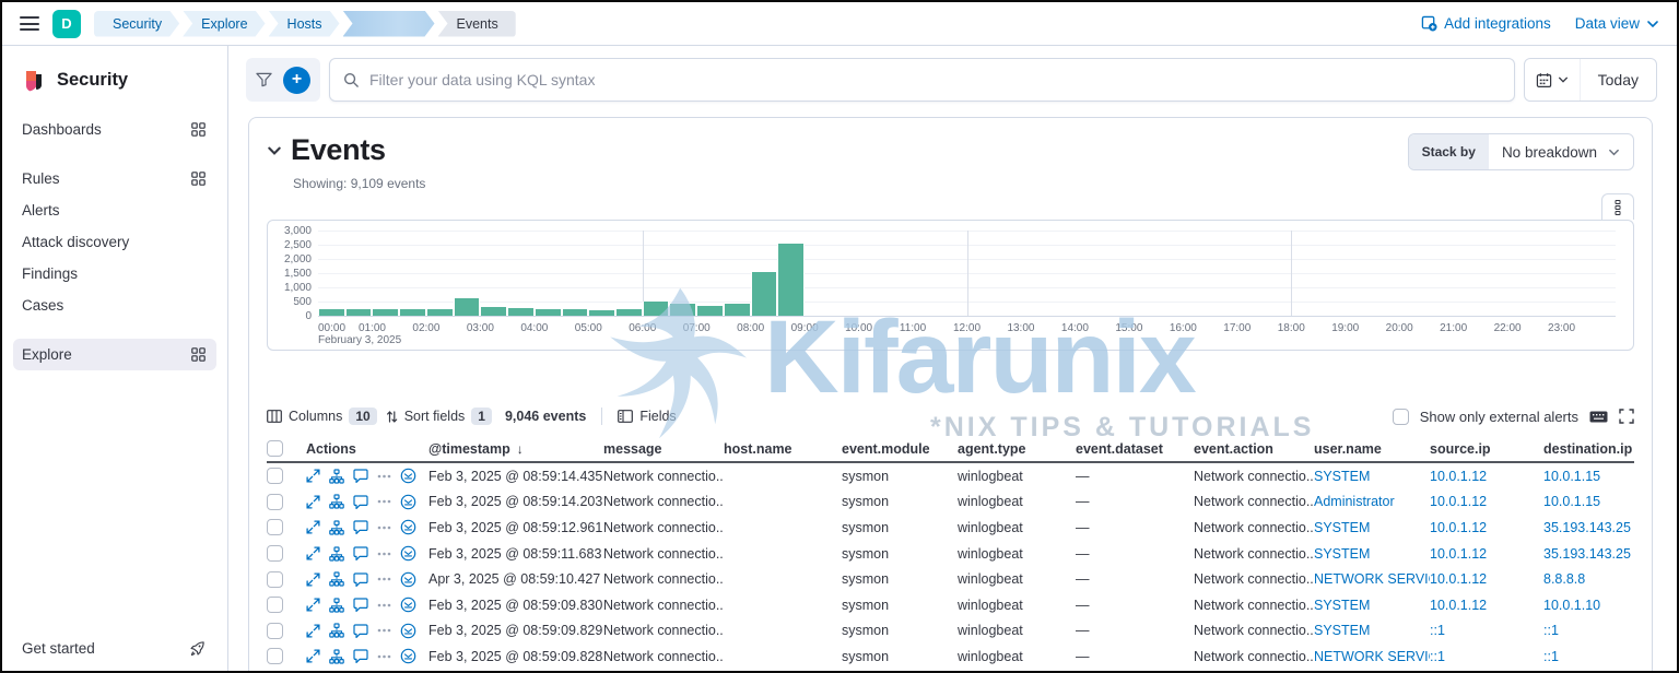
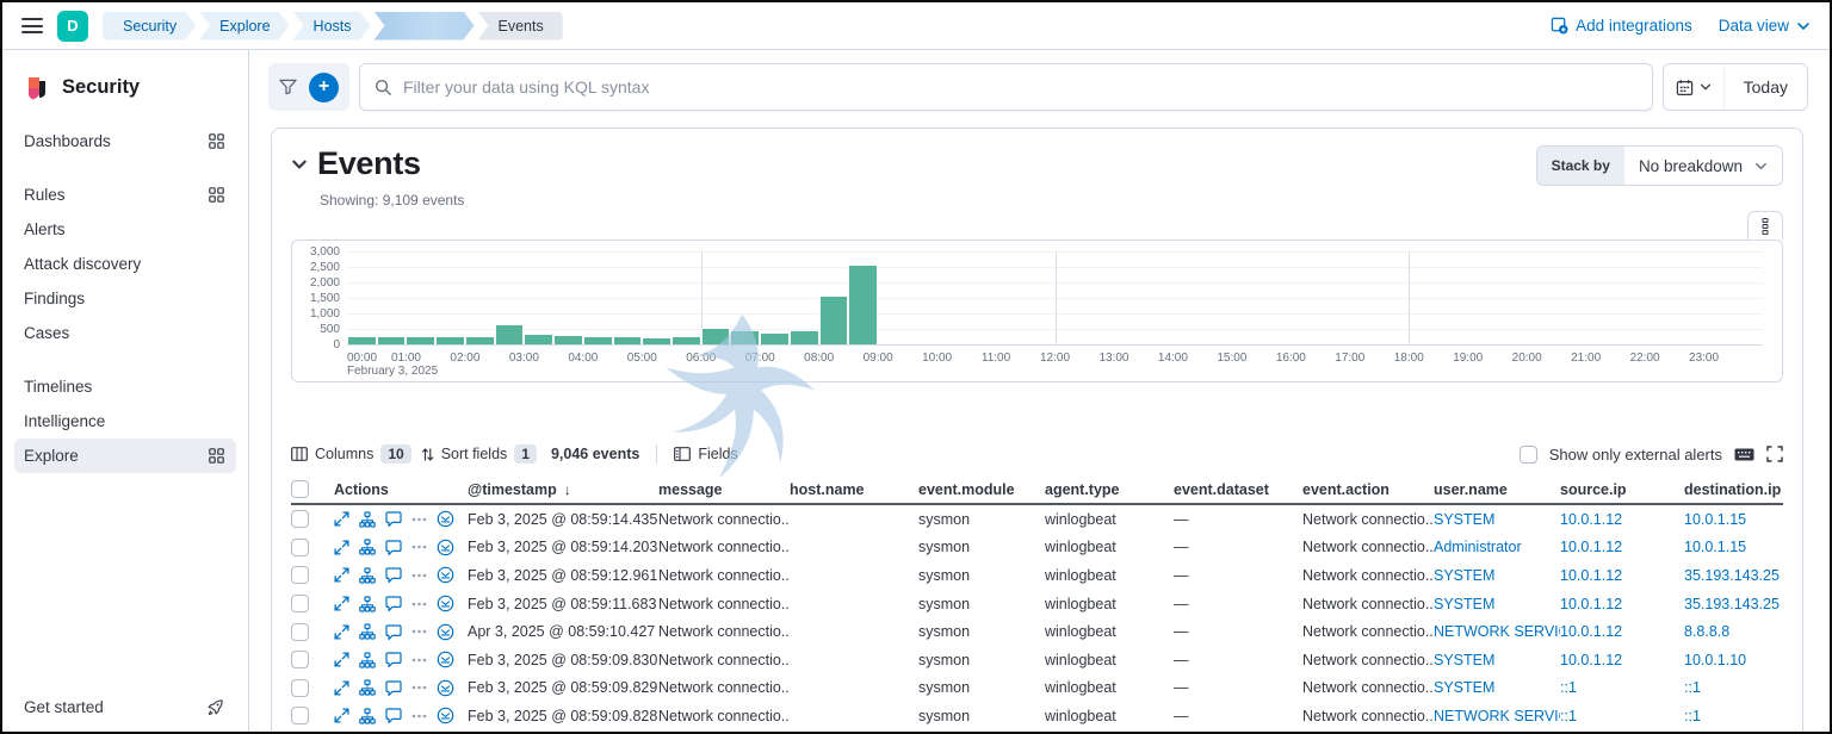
  D
  Security
  Explore
  Hosts
  Events
  Add integrations
  Data view
  Security
  Dashboards
  Rules
  Alerts
  Attack discovery
  Findings
  Cases
+ Timelines
+ Intelligence
  Explore
  Get started
  +
  Filter your data using KQL syntax
  Today
  Events
  Stack by
  No breakdown
  Showing: 9,109 events
  0
  500
  1,000
  1,500
  2,000
  2,500
  3,000
  00:00
  01:00
  02:00
  03:00
  04:00
  05:00
  06:00
  07:00
  08:00
  09:00
  10:00
  11:00
  12:00
  13:00
  14:00
  15:00
  16:00
  17:00
  18:00
  19:00
  20:00
  21:00
  22:00
  23:00
  February 3, 2025
  Columns
  10
  Sort fields
  1
  9,046 events
  Fields
  Show only external alerts
  Actions
  @timestamp
  ↓
  message
  host.name
  event.module
  agent.type
  event.dataset
  event.action
  user.name
  source.ip
  destination.ip
  Feb 3, 2025 @ 08:59:14.435
  Network connectio..
  sysmon
  winlogbeat
  —
  Network connectio..
  SYSTEM
  10.0.1.12
  10.0.1.15
  Feb 3, 2025 @ 08:59:14.203
  Network connectio..
  sysmon
  winlogbeat
  —
  Network connectio..
  Administrator
  10.0.1.12
  10.0.1.15
  Feb 3, 2025 @ 08:59:12.961
  Network connectio..
  sysmon
  winlogbeat
  —
  Network connectio..
  SYSTEM
  10.0.1.12
  35.193.143.25
  Feb 3, 2025 @ 08:59:11.683
  Network connectio..
  sysmon
  winlogbeat
  —
  Network connectio..
  SYSTEM
  10.0.1.12
  35.193.143.25
  Apr 3, 2025 @ 08:59:10.427
  Network connectio..
  sysmon
  winlogbeat
  —
  Network connectio..
  NETWORK SERVI
  10.0.1.12
  8.8.8.8
  Feb 3, 2025 @ 08:59:09.830
  Network connectio..
  sysmon
  winlogbeat
  —
  Network connectio..
  SYSTEM
  10.0.1.12
  10.0.1.10
  Feb 3, 2025 @ 08:59:09.829
  Network connectio..
  sysmon
  winlogbeat
  —
  Network connectio..
  SYSTEM
  ::1
  ::1
  Feb 3, 2025 @ 08:59:09.828
  Network connectio..
  sysmon
  winlogbeat
  —
  Network connectio..
  NETWORK SERVI
  ::1
  ::1
- Kifarunix
- *NIX TIPS & TUTORIALS
